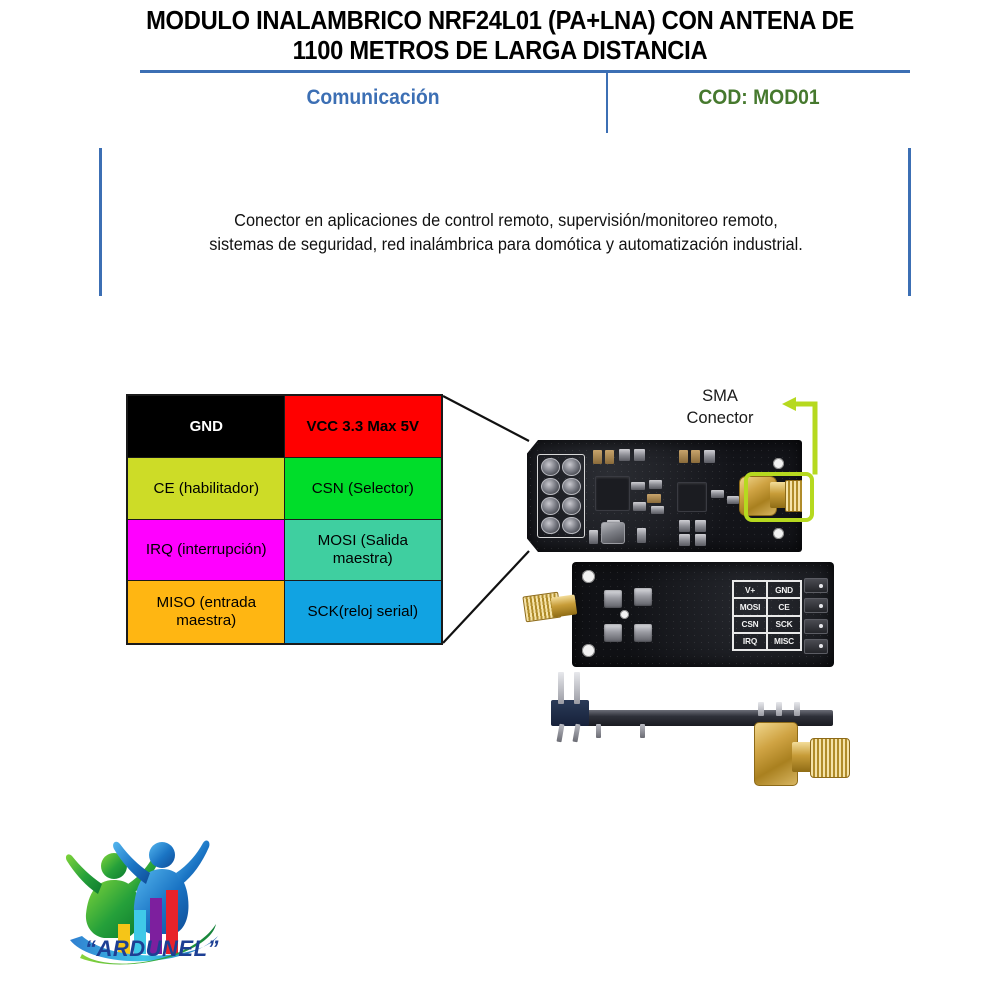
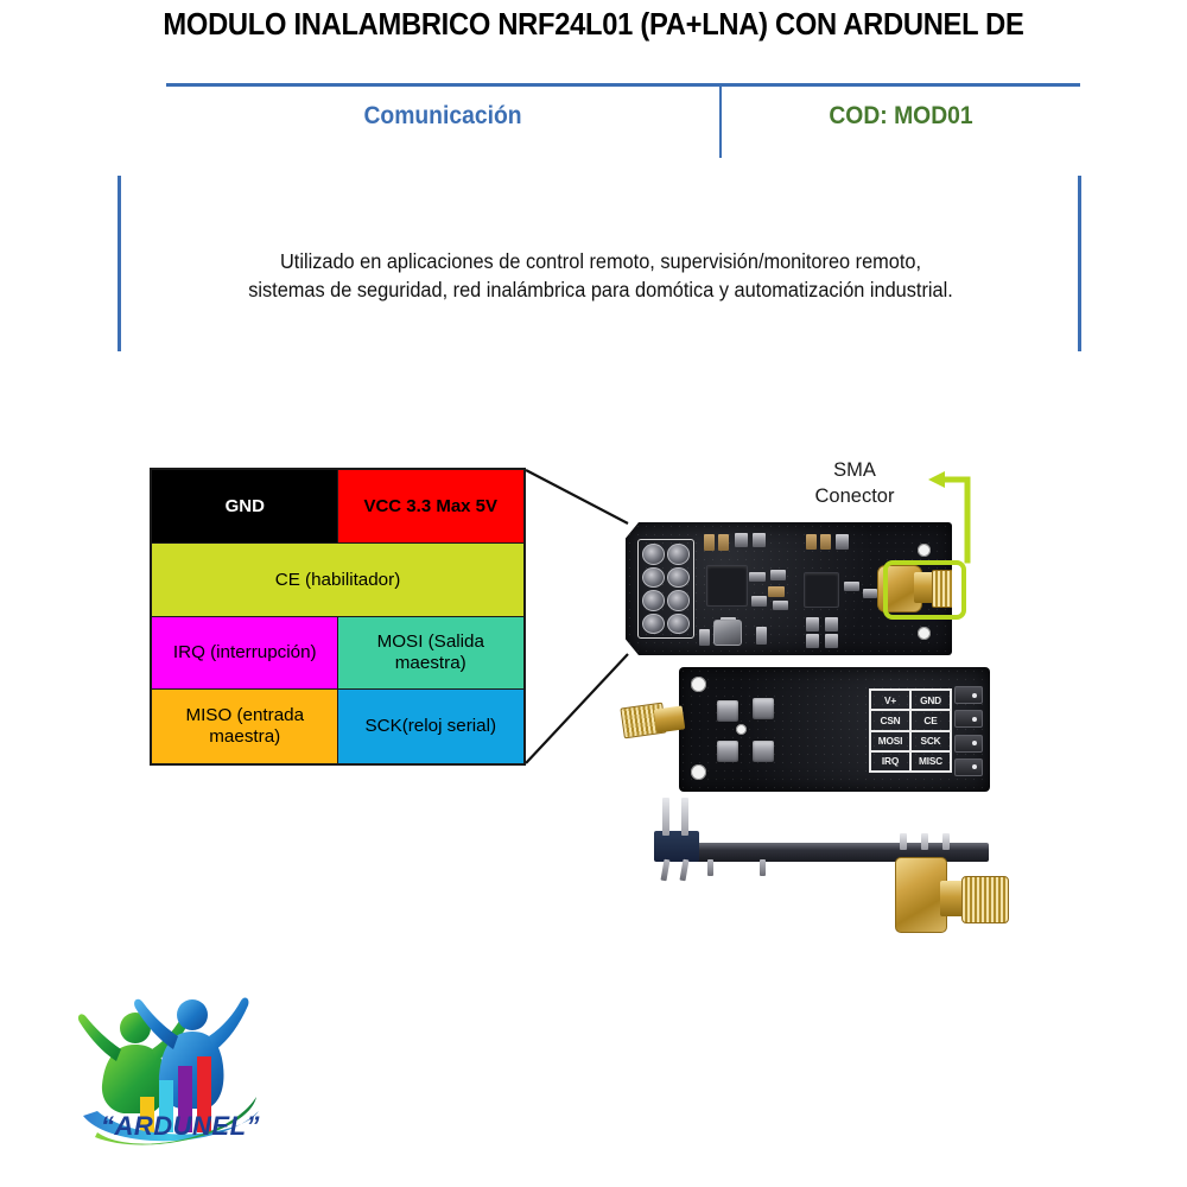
- MODULO INALAMBRICO NRF24L01 (PA+LNA) CON ANTENA DE
+ MODULO INALAMBRICO NRF24L01 (PA+LNA) CON ARDUNEL DE
- 1100 METROS DE LARGA DISTANCIA
  Comunicación
  COD: MOD01
- Conector en aplicaciones de control remoto, supervisión/monitoreo remoto,
+ Utilizado en aplicaciones de control remoto, supervisión/monitoreo remoto,
  sistemas de seguridad, red inalámbrica para domótica y automatización industrial.
  GND
  VCC 3.3 Max 5V
  CE (habilitador)
- CSN (Selector)
  IRQ (interrupción)
  MOSI (Salida maestra)
  MISO (entrada maestra)
  SCK(reloj serial)
  SMA
  Conector
  V+
  GND
- MOSI
+ CSN
  CE
- CSN
+ MOSI
  SCK
  IRQ
  MISC
  “ARDUNEL”
